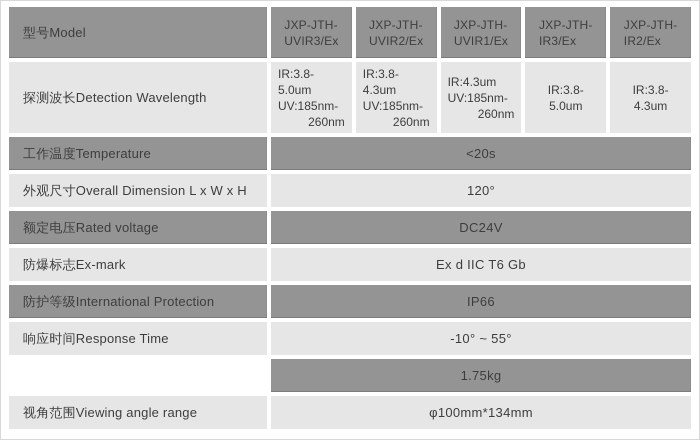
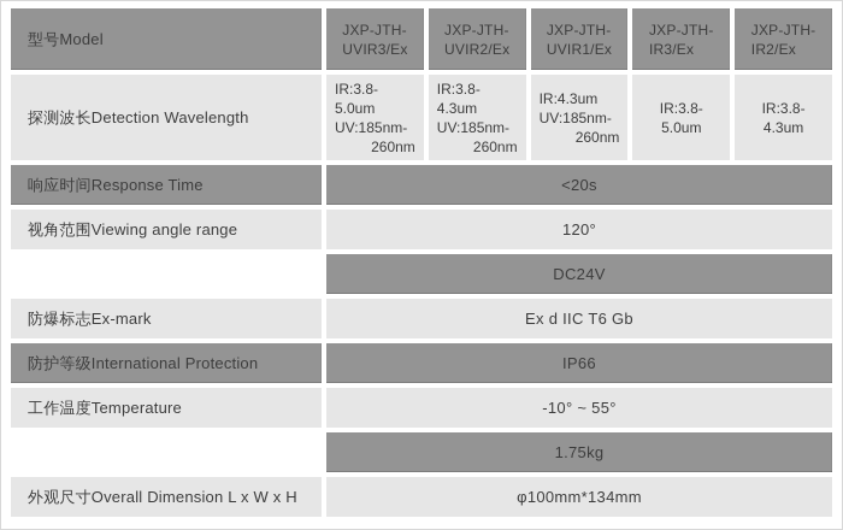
  型号Model
  JXP-JTH-
  UVIR3/Ex
  JXP-JTH-
  UVIR2/Ex
  JXP-JTH-
  UVIR1/Ex
  JXP-JTH-
  IR3/Ex
  JXP-JTH-
  IR2/Ex
  探测波长Detection Wavelength
  IR:3.8-5.0um
  UV:185nm-
  260nm
  IR:3.8-4.3um
  UV:185nm-
  260nm
  IR:4.3um
  UV:185nm-
  260nm
  IR:3.8-5.0um
  IR:3.8-4.3um
- 工作温度Temperature
+ 响应时间Response Time
  <20s
- 外观尺寸Overall Dimension L x W x H
+ 视角范围Viewing angle range
  120°
- 额定电压Rated voltage
  DC24V
  防爆标志Ex-mark
  Ex d IIC T6 Gb
  防护等级International Protection
  IP66
- 响应时间Response Time
+ 工作温度Temperature
  -10° ~ 55°
  1.75kg
- 视角范围Viewing angle range
+ 外观尺寸Overall Dimension L x W x H
  φ100mm*134mm
